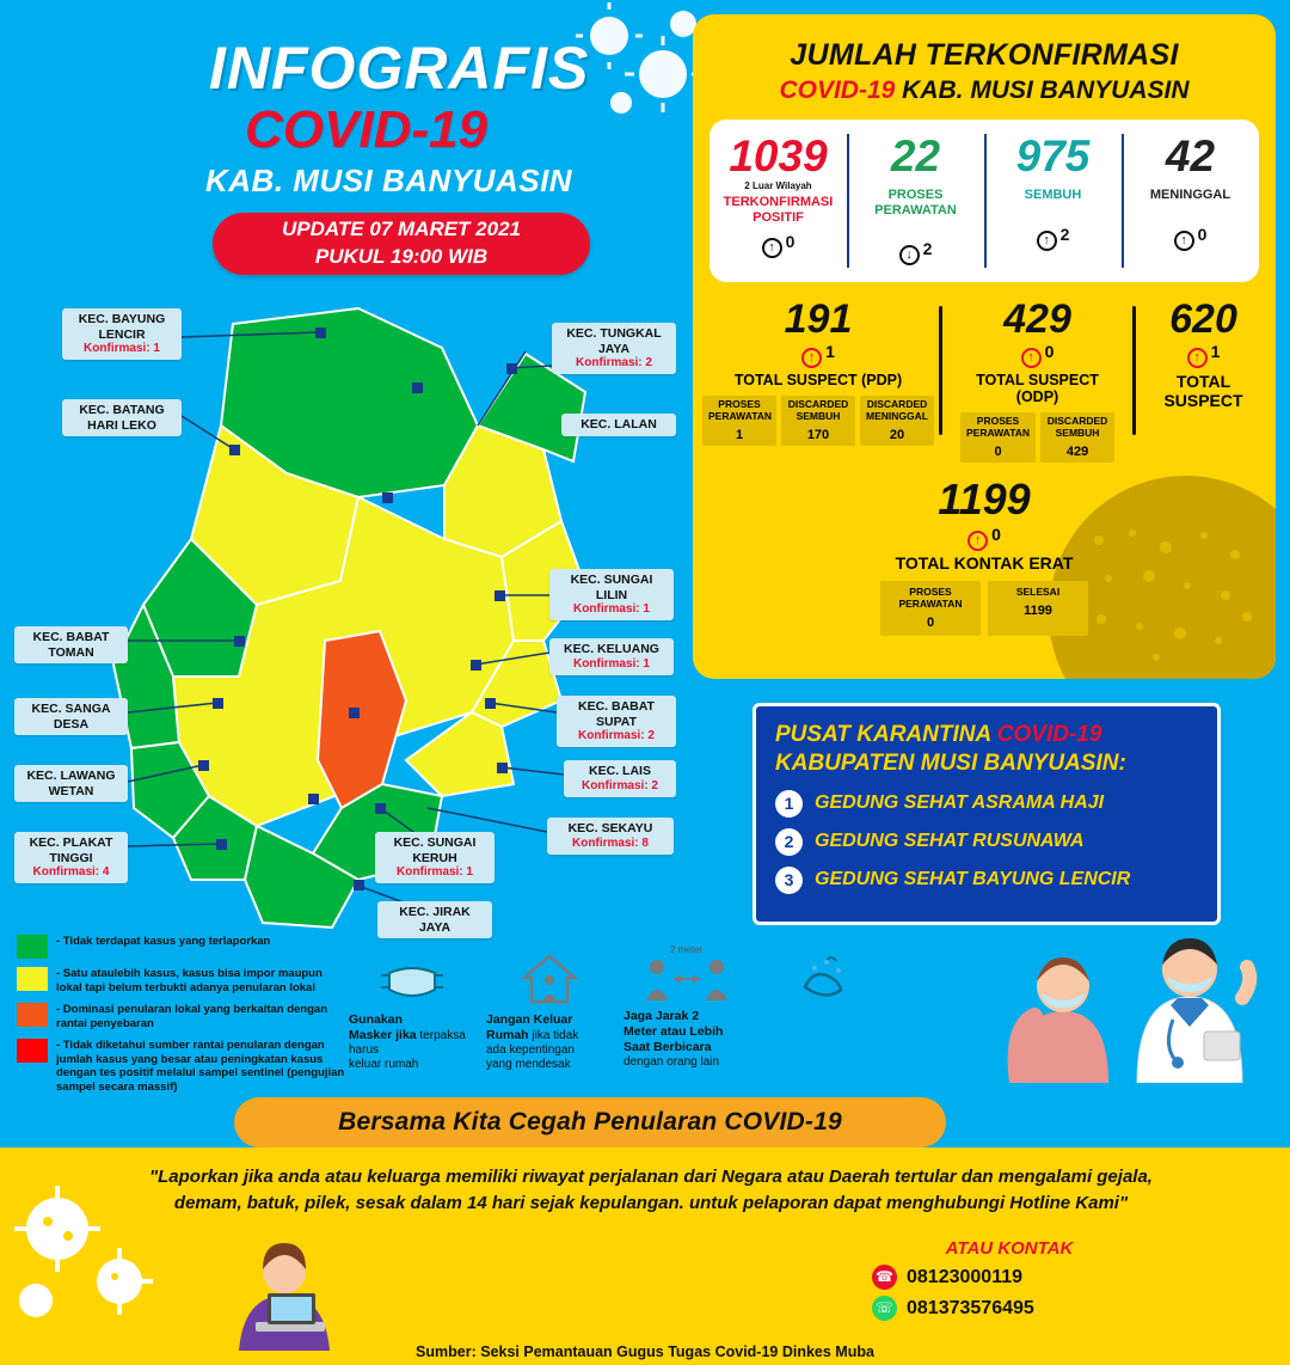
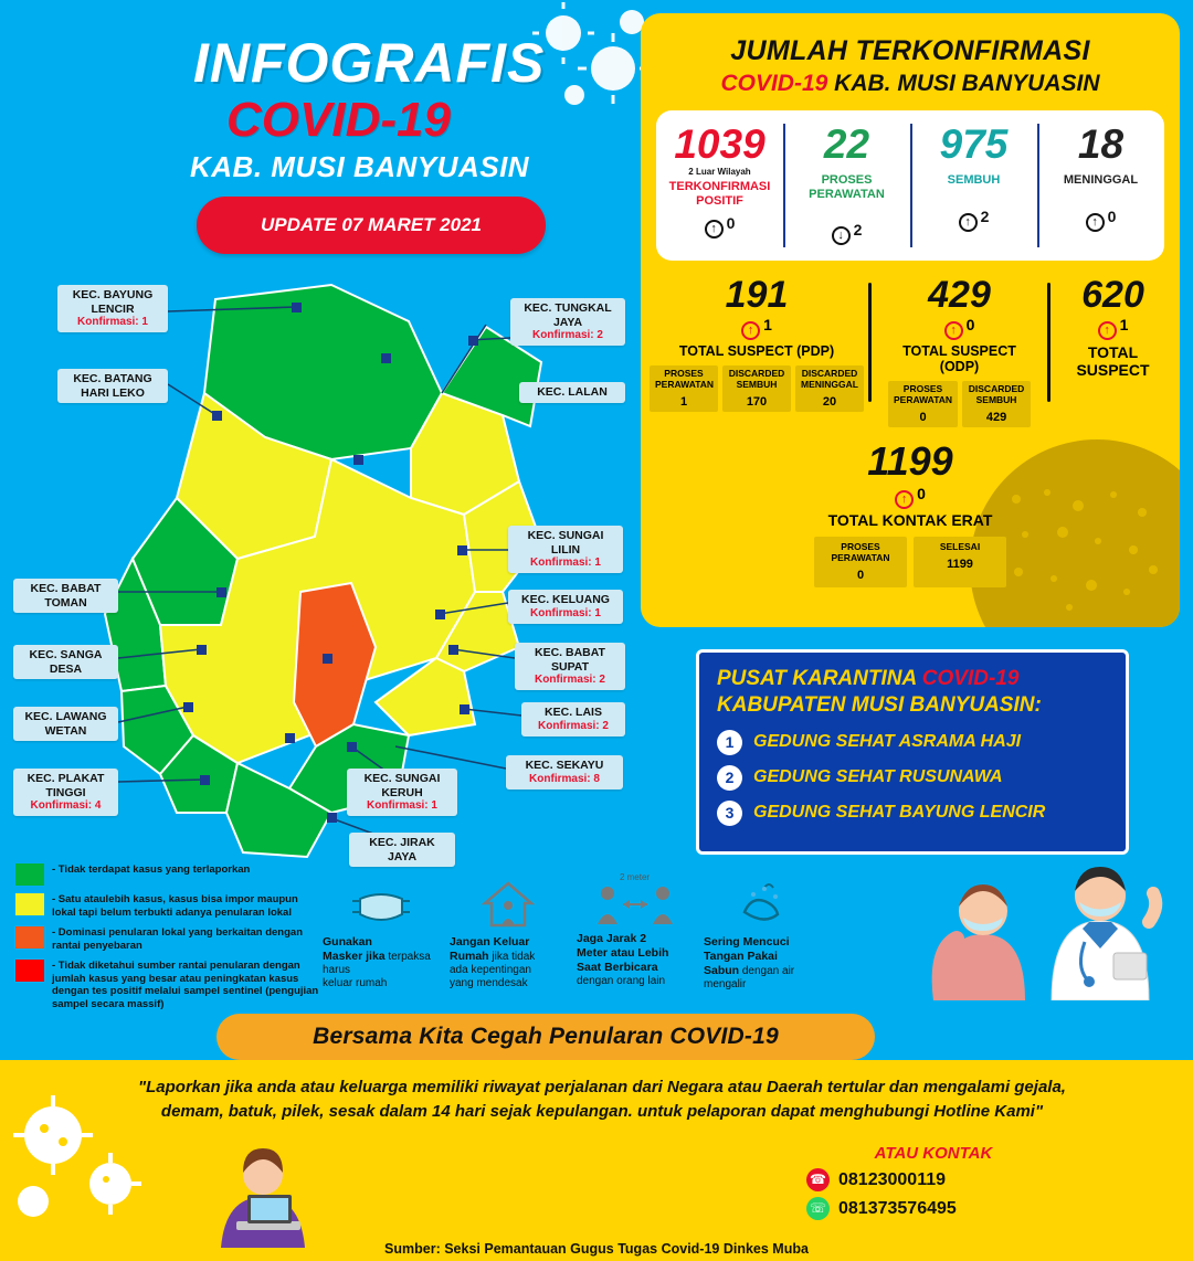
  INFOGRAFIS
  COVID-19
  KAB. MUSI BANYUASIN
  UPDATE 07 MARET 2021
- PUKUL 19:00 WIB
  JUMLAH TERKONFIRMASI
  COVID-19 KAB. MUSI BANYUASIN
  1039
  2 Luar Wilayah
  TERKONFIRMASI
  POSITIF
  ↑ 0
  22
  PROSES
  PERAWATAN
  ↓ 2
  975
  SEMBUH
  ↑ 2
- 42
+ 18
  MENINGGAL
  ↑ 0
  191
  ↑ 1
  TOTAL SUSPECT (PDP)
  PROSES
  PERAWATAN
  1
  DISCARDED
  SEMBUH
  170
  DISCARDED
  MENINGGAL
  20
  429
  ↑ 0
  TOTAL SUSPECT (ODP)
  PROSES
  PERAWATAN
  0
  DISCARDED
  SEMBUH
  429
  620
  ↑ 1
  TOTAL
  SUSPECT
  1199
  ↑ 0
  TOTAL KONTAK ERAT
  PROSES
  PERAWATAN
  0
  SELESAI
  1199
  PUSAT KARANTINA COVID-19
  KABUPATEN MUSI BANYUASIN:
  1
  GEDUNG SEHAT ASRAMA HAJI
  2
  GEDUNG SEHAT RUSUNAWA
  3
  GEDUNG SEHAT BAYUNG LENCIR
  KEC. BAYUNG
  LENCIR
  Konfirmasi: 1
  KEC. BATANG
  HARI LEKO
  KEC. BABAT
  TOMAN
  KEC. SANGA
  DESA
  KEC. LAWANG
  WETAN
  KEC. PLAKAT
  TINGGI
  Konfirmasi: 4
  KEC. TUNGKAL
  JAYA
  Konfirmasi: 2
  KEC. LALAN
  KEC. SUNGAI
  LILIN
  Konfirmasi: 1
  KEC. KELUANG
  Konfirmasi: 1
  KEC. BABAT
  SUPAT
  Konfirmasi: 2
  KEC. LAIS
  Konfirmasi: 2
  KEC. SEKAYU
  Konfirmasi: 8
  KEC. SUNGAI
  KERUH
  Konfirmasi: 1
  KEC. JIRAK
  JAYA
  - Tidak terdapat kasus yang terlaporkan
  - Satu ataulebih kasus, kasus bisa impor maupun lokal tapi belum terbukti adanya penularan lokal
  - Dominasi penularan lokal yang berkaitan dengan rantai penyebaran
  - Tidak diketahui sumber rantai penularan dengan jumlah kasus yang besar atau peningkatan kasus dengan tes positif melalui sampel sentinel (pengujian sampel secara massif)
  Gunakan
  Masker jika terpaksa harus
  keluar rumah
  Jangan Keluar
  Rumah jika tidak
  ada kepentingan
  yang mendesak
  2 meter
  Jaga Jarak 2
  Meter atau Lebih
  Saat Berbicara dengan orang lain
+ Sering Mencuci
+ Tangan Pakai
+ Sabun dengan air
+ mengalir
  Bersama Kita Cegah Penularan COVID-19
  "Laporkan jika anda atau keluarga memiliki riwayat perjalanan dari Negara atau Daerah tertular dan mengalami gejala, demam, batuk, pilek, sesak dalam 14 hari sejak kepulangan. untuk pelaporan dapat menghubungi Hotline Kami"
  ATAU KONTAK
  ☎
  08123000119
  ☏
  081373576495
  Sumber: Seksi Pemantauan Gugus Tugas Covid-19 Dinkes Muba
